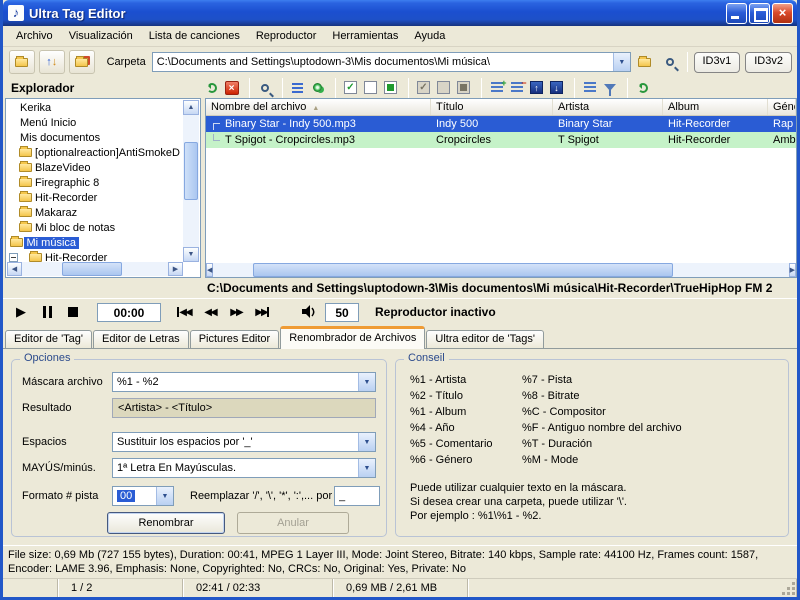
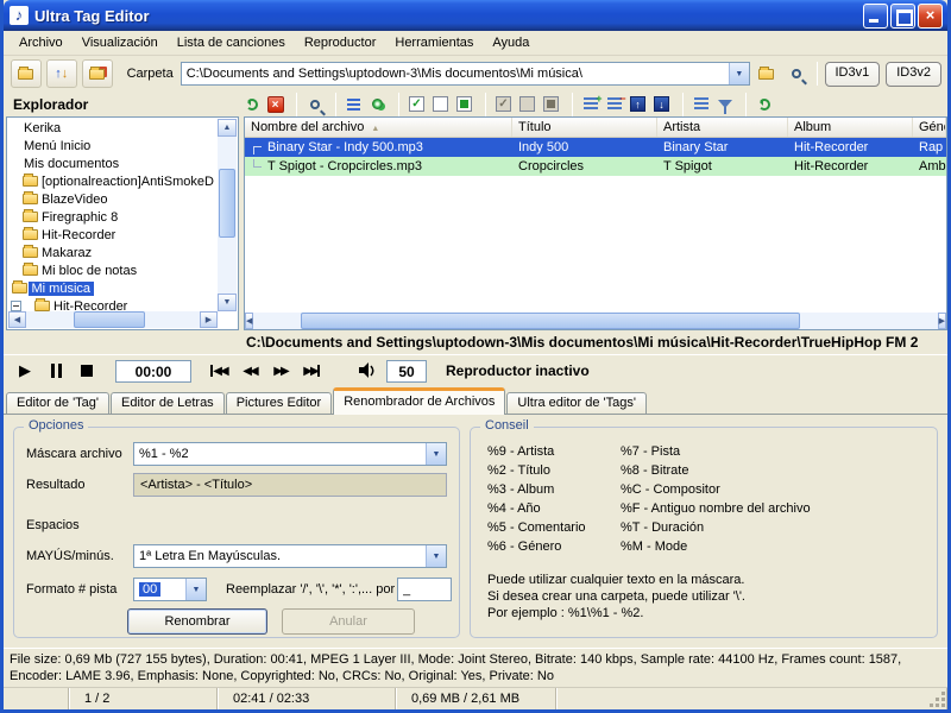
  ♪
  Ultra Tag Editor
  ×
  Archivo
  Visualización
  Lista de canciones
  Reproductor
  Herramientas
  Ayuda
  ↑↓
  Carpeta
  C:\Documents and Settings\uptodown-3\Mis documentos\Mi música\
  ID3v1
  ID3v2
  Explorador
  ×
  ✓
  ✓
  +
  −
  ↑
  ↓
  Kerika
  Menú Inicio
  Mis documentos
  [optionalreaction]AntiSmokeD
  BlazeVideo
  Firegraphic 8
  Hit-Recorder
  Makaraz
  Mi bloc de notas
  Mi música
  Hit-Recorder
  Nombre del archivo
  Título
  Artista
  Album
  Binary Star - Indy 500.mp3
  Indy 500
  Binary Star
  Hit-Recorder
  Rap
  T Spigot - Cropcircles.mp3
  Cropcircles
  T Spigot
  Hit-Recorder
  C:\Documents and Settings\uptodown-3\Mis documentos\Mi música\Hit-Recorder\TrueHipHop FM 2
  ▶
  00:00
  ◀◀
  ◀◀
  ▶▶
  ▶▶
  50
  Reproductor inactivo
  Editor de 'Tag'
  Editor de Letras
  Pictures Editor
  Renombrador de Archivos
  Ultra editor de 'Tags'
  Opciones
  Máscara archivo
  %1 - %2
  Resultado
  <Artista> - <Título>
  Espacios
- Sustituir los espacios por '_'
  MAYÚS/minús.
  1ª Letra En Mayúsculas.
  Formato # pista
  00
  Reemplazar '/', '\', '*', ':',... por
  _
  Renombrar
  Anular
  Conseil
- %1 - Artista
+ %9 - Artista
  %2 - Título
- %1 - Album
+ %3 - Album
  %4 - Año
  %5 - Comentario
  %6 - Género
  %7 - Pista
  %8 - Bitrate
  %C - Compositor
  %F - Antiguo nombre del archivo
  %T - Duración
  %M - Mode
  Puede utilizar cualquier texto en la máscara.
  Si desea crear una carpeta, puede utilizar '\'.
  Por ejemplo : %1\%1 - %2.
  File size: 0,69 Mb (727 155 bytes), Duration: 00:41, MPEG 1 Layer III, Mode: Joint Stereo, Bitrate: 140 kbps, Sample rate: 44100 Hz, Frames count: 1587,
  Encoder: LAME 3.96, Emphasis: None, Copyrighted: No, CRCs: No, Original: Yes, Private: No
  1 / 2
  02:41 / 02:33
  0,69 MB / 2,61 MB
